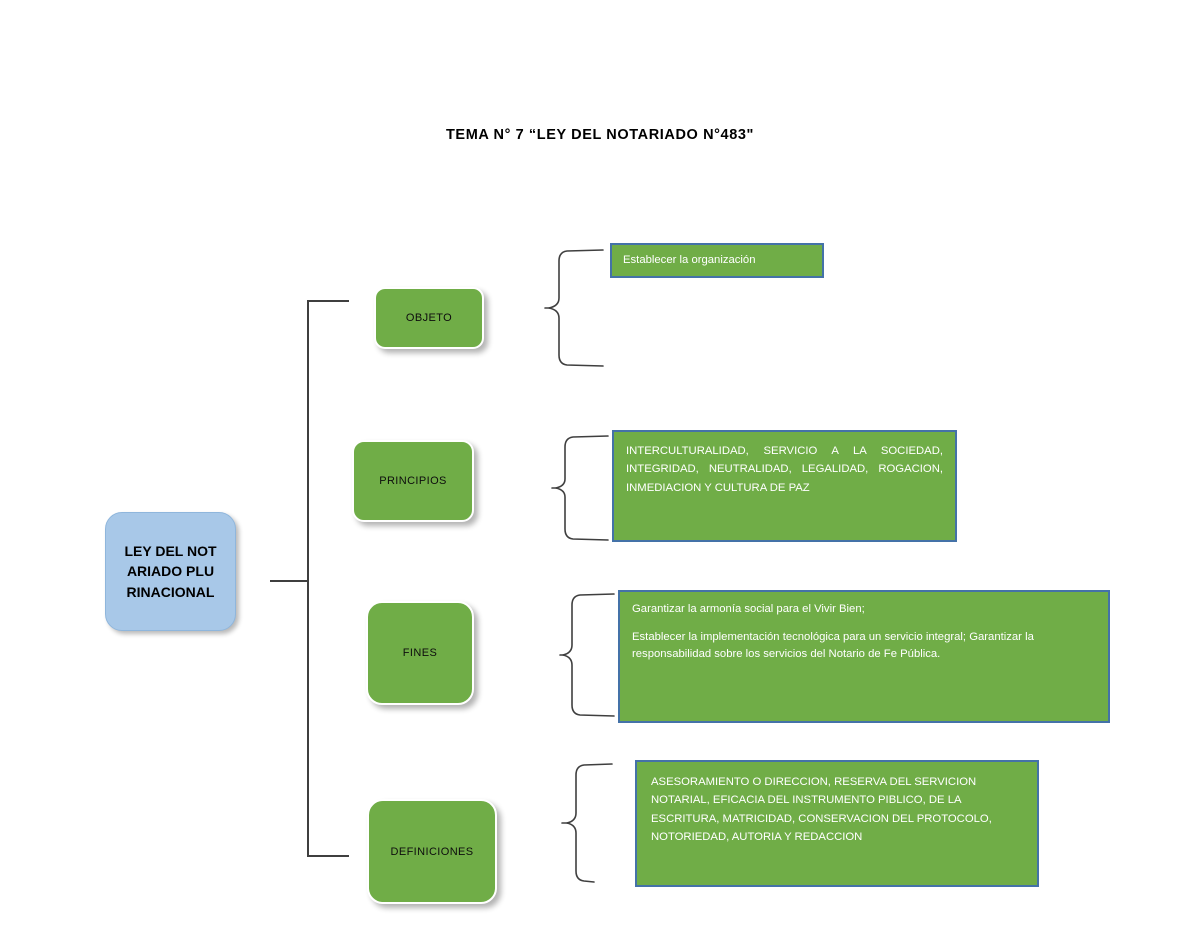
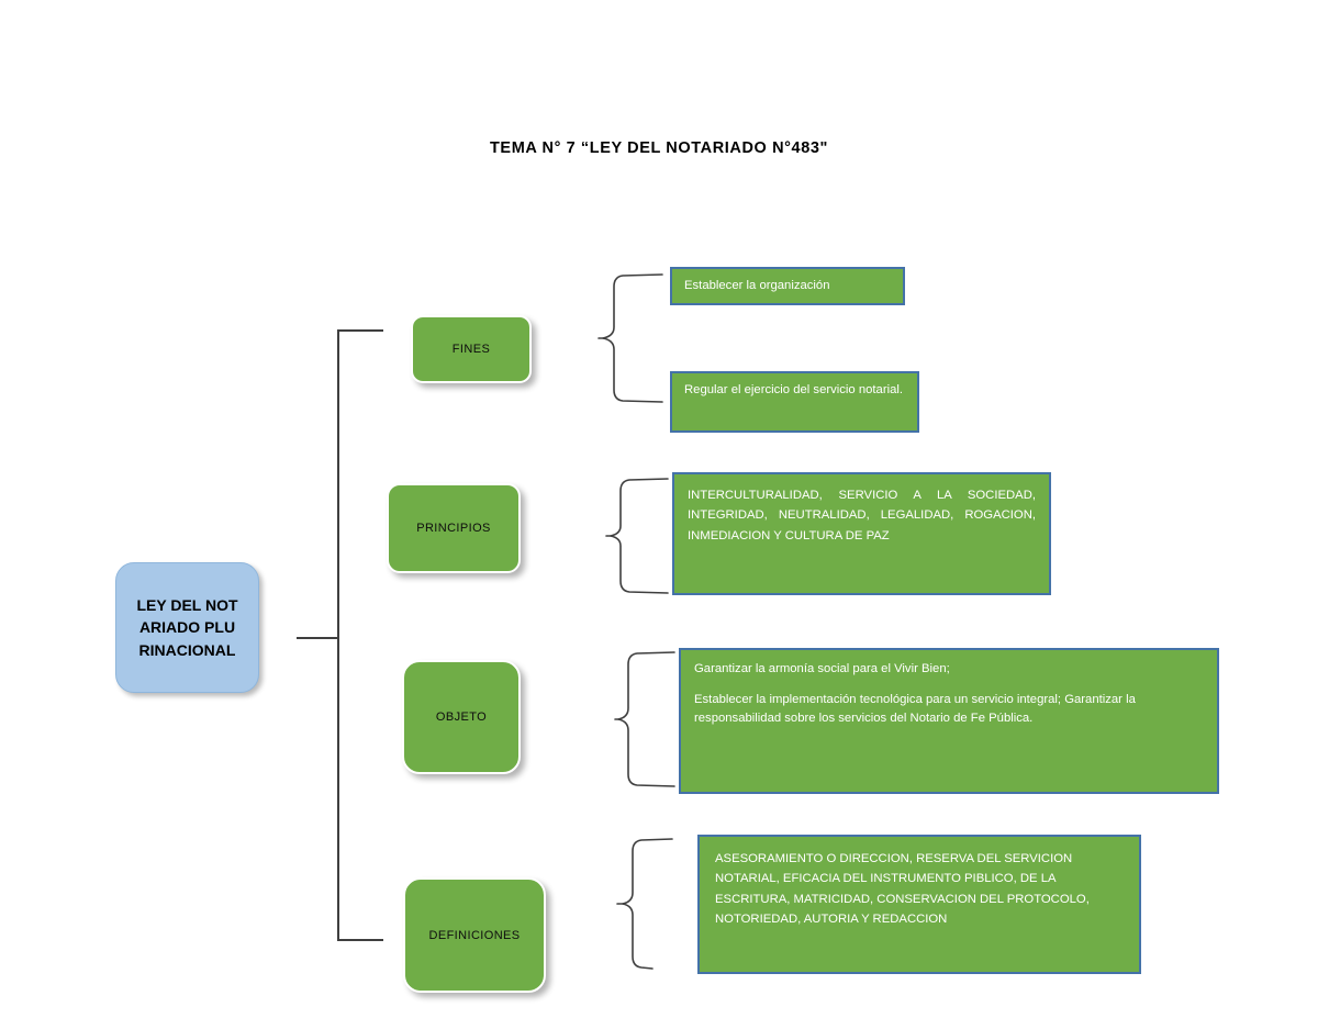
  TEMA N° 7 “LEY DEL NOTARIADO N°483"
  LEY DEL NOTARIADO PLURINACIONAL
- OBJETO
+ FINES
  Establecer la organización
+ Regular el ejercicio del servicio notarial.
  PRINCIPIOS
  INTERCULTURALIDAD, SERVICIO A LA SOCIEDAD, INTEGRIDAD, NEUTRALIDAD, LEGALIDAD, ROGACION, INMEDIACION Y CULTURA DE PAZ
- FINES
+ OBJETO
  Garantizar la armonía social para el Vivir Bien;
  Establecer la implementación tecnológica para un servicio integral; Garantizar la responsabilidad sobre los servicios del Notario de Fe Pública.
  DEFINICIONES
  ASESORAMIENTO O DIRECCION, RESERVA DEL SERVICION NOTARIAL, EFICACIA DEL INSTRUMENTO PIBLICO, DE LA ESCRITURA, MATRICIDAD, CONSERVACION DEL PROTOCOLO, NOTORIEDAD, AUTORIA Y REDACCION
